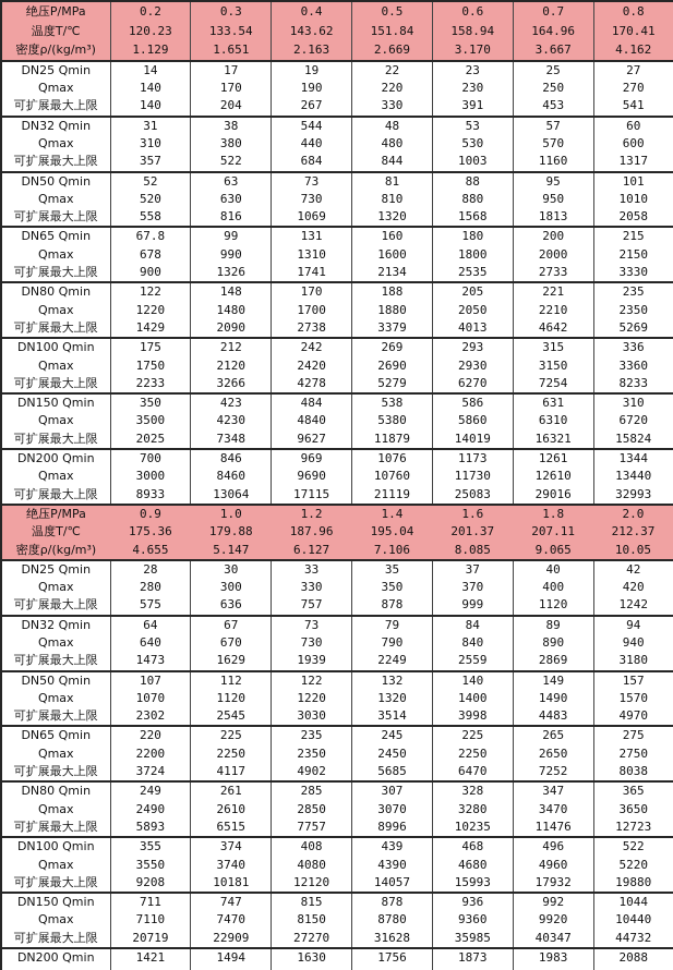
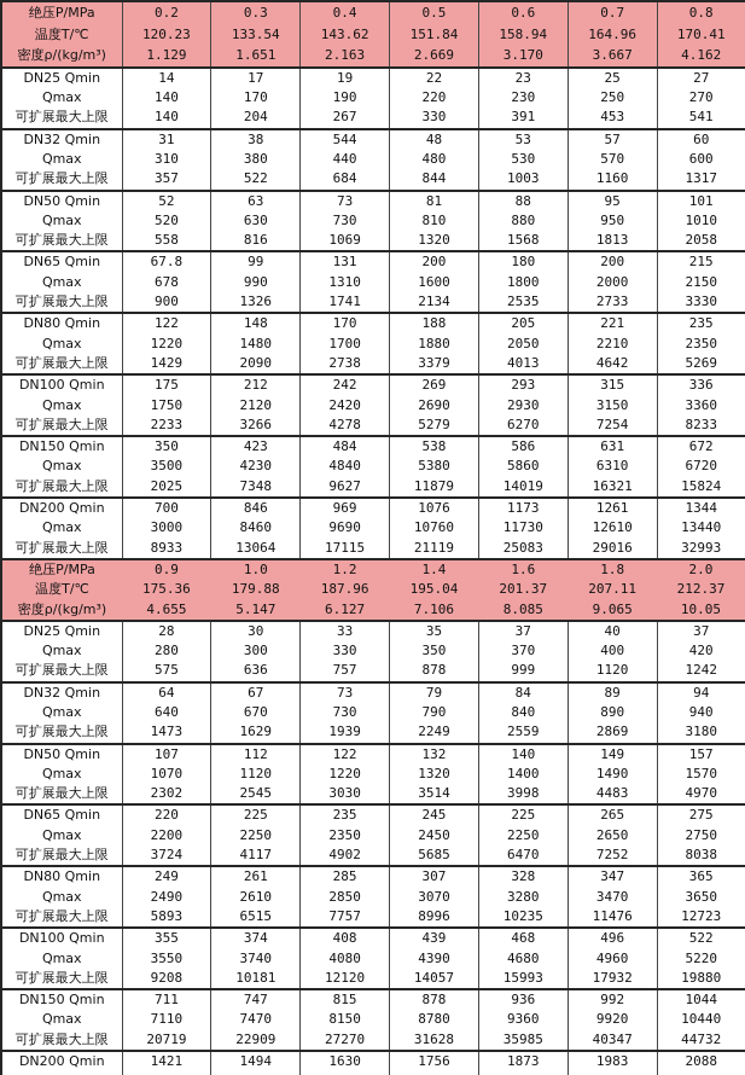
  绝压P/MPa	0.2	0.3	0.4	0.5	0.6	0.7	0.8
  温度T/℃	120.23	133.54	143.62	151.84	158.94	164.96	170.41
  密度ρ/(kg/m³)	1.129	1.651	2.163	2.669	3.170	3.667	4.162
  DN25 Qmin	14	17	19	22	23	25	27
  Qmax	140	170	190	220	230	250	270
  可扩展最大上限	140	204	267	330	391	453	541
  DN32 Qmin	31	38	544	48	53	57	60
  Qmax	310	380	440	480	530	570	600
  可扩展最大上限	357	522	684	844	1003	1160	1317
  DN50 Qmin	52	63	73	81	88	95	101
  Qmax	520	630	730	810	880	950	1010
  可扩展最大上限	558	816	1069	1320	1568	1813	2058
- DN65 Qmin	67.8	99	131	160	180	200	215
+ DN65 Qmin	67.8	99	131	200	180	200	215
  Qmax	678	990	1310	1600	1800	2000	2150
  可扩展最大上限	900	1326	1741	2134	2535	2733	3330
  DN80 Qmin	122	148	170	188	205	221	235
  Qmax	1220	1480	1700	1880	2050	2210	2350
  可扩展最大上限	1429	2090	2738	3379	4013	4642	5269
  DN100 Qmin	175	212	242	269	293	315	336
  Qmax	1750	2120	2420	2690	2930	3150	3360
  可扩展最大上限	2233	3266	4278	5279	6270	7254	8233
- DN150 Qmin	350	423	484	538	586	631	310
+ DN150 Qmin	350	423	484	538	586	631	672
  Qmax	3500	4230	4840	5380	5860	6310	6720
  可扩展最大上限	2025	7348	9627	11879	14019	16321	15824
  DN200 Qmin	700	846	969	1076	1173	1261	1344
  Qmax	3000	8460	9690	10760	11730	12610	13440
  可扩展最大上限	8933	13064	17115	21119	25083	29016	32993
  绝压P/MPa	0.9	1.0	1.2	1.4	1.6	1.8	2.0
  温度T/℃	175.36	179.88	187.96	195.04	201.37	207.11	212.37
  密度ρ/(kg/m³)	4.655	5.147	6.127	7.106	8.085	9.065	10.05
- DN25 Qmin	28	30	33	35	37	40	42
+ DN25 Qmin	28	30	33	35	37	40	37
  Qmax	280	300	330	350	370	400	420
  可扩展最大上限	575	636	757	878	999	1120	1242
  DN32 Qmin	64	67	73	79	84	89	94
  Qmax	640	670	730	790	840	890	940
  可扩展最大上限	1473	1629	1939	2249	2559	2869	3180
  DN50 Qmin	107	112	122	132	140	149	157
  Qmax	1070	1120	1220	1320	1400	1490	1570
  可扩展最大上限	2302	2545	3030	3514	3998	4483	4970
  DN65 Qmin	220	225	235	245	225	265	275
  Qmax	2200	2250	2350	2450	2250	2650	2750
  可扩展最大上限	3724	4117	4902	5685	6470	7252	8038
  DN80 Qmin	249	261	285	307	328	347	365
  Qmax	2490	2610	2850	3070	3280	3470	3650
  可扩展最大上限	5893	6515	7757	8996	10235	11476	12723
  DN100 Qmin	355	374	408	439	468	496	522
  Qmax	3550	3740	4080	4390	4680	4960	5220
  可扩展最大上限	9208	10181	12120	14057	15993	17932	19880
  DN150 Qmin	711	747	815	878	936	992	1044
  Qmax	7110	7470	8150	8780	9360	9920	10440
  可扩展最大上限	20719	22909	27270	31628	35985	40347	44732
  DN200 Qmin	1421	1494	1630	1756	1873	1983	2088
